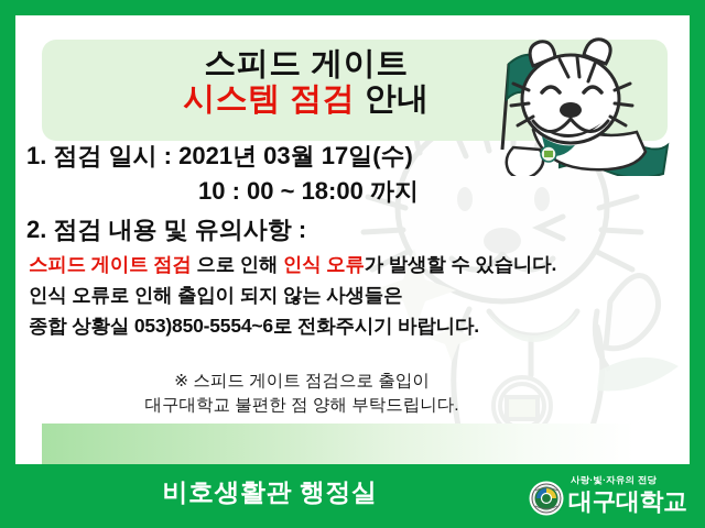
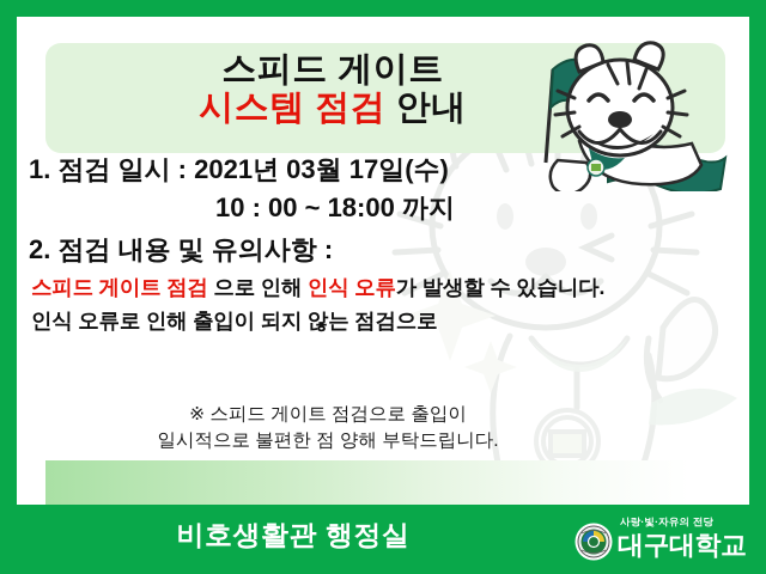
  스피드 게이트
  시스템 점검 안내
  1. 점검 일시 : 2021년 03월 17일(수)
  10 : 00 ~ 18:00 까지
  2. 점검 내용 및 유의사항 :
  스피드 게이트 점검 으로 인해 인식 오류가 발생할 수 있습니다.
- 인식 오류로 인해 출입이 되지 않는 사생들은
+ 인식 오류로 인해 출입이 되지 않는 점검으로
- 종합 상황실 053)850-5554~6로 전화주시기 바랍니다.
  ※ 스피드 게이트 점검으로 출입이
- 대구대학교 불편한 점 양해 부탁드립니다.
+ 일시적으로 불편한 점 양해 부탁드립니다.
  비호생활관 행정실
  사랑·빛·자유의 전당
  대구대학교
